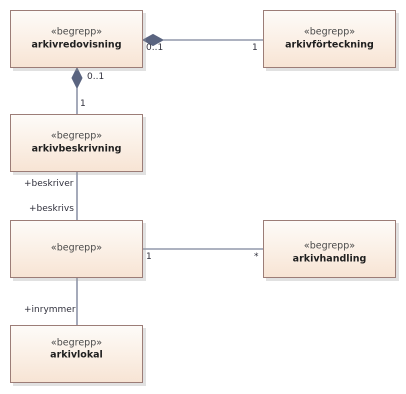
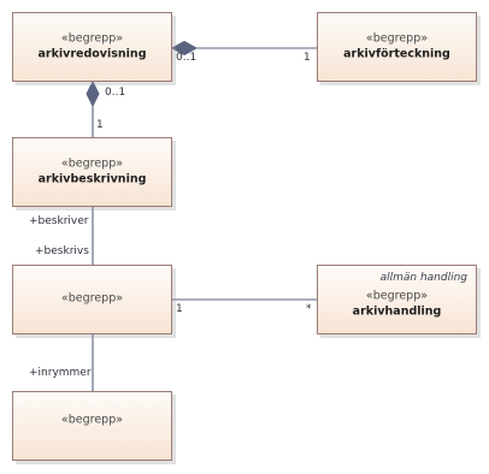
  «begrepp»
  arkivredovisning
  «begrepp»
  arkivförteckning
  «begrepp»
  arkivbeskrivning
  «begrepp»
+ allmän handling
  «begrepp»
  arkivhandling
  «begrepp»
- arkivlokal
  0..1
  1
  0..1
  1
  +beskriver
  +beskrivs
  1
  *
  +inrymmer
